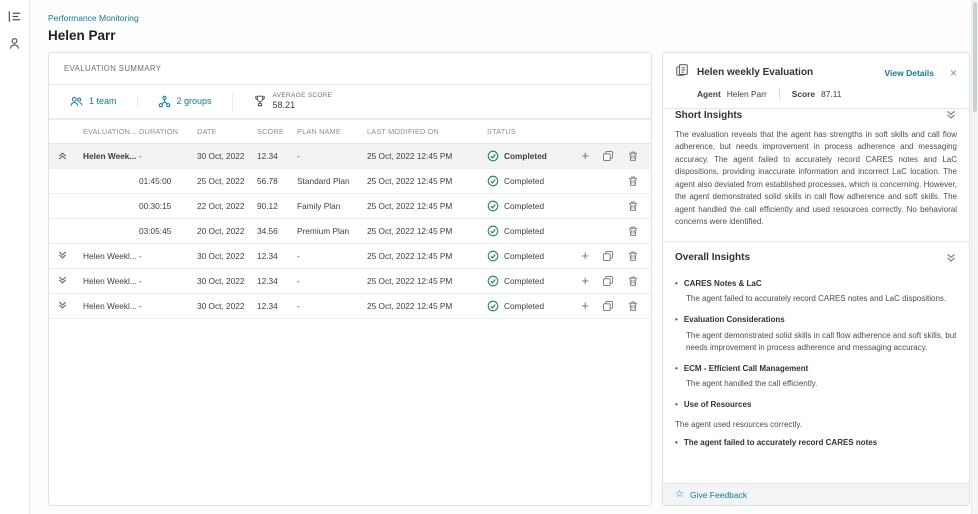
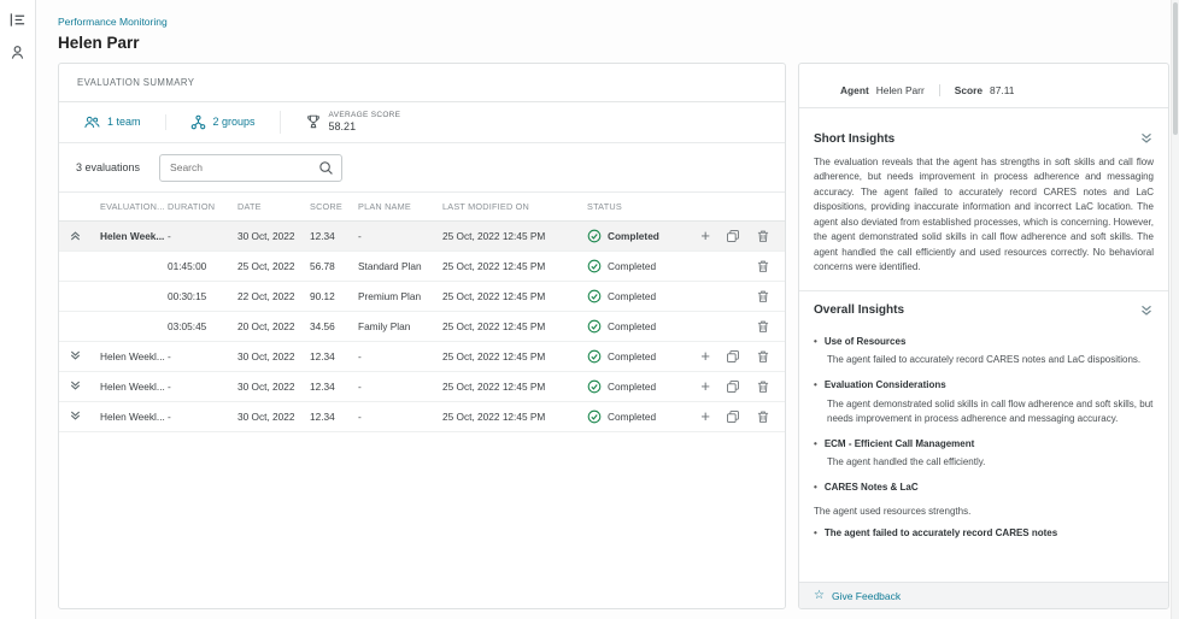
  Performance Monitoring
  Helen Parr
  EVALUATION SUMMARY
  1 team
  2 groups
  58.21
+ 3 evaluations
+ Search
  EVALUATION...
  DURATION
  DATE
  SCORE
  PLAN NAME
  LAST MODIFIED ON
  STATUS
  Helen Week...
  -
  30 Oct, 2022
  12.34
  -
  25 Oct, 2022 12:45 PM
  Completed
  +
  01:45:00
  25 Oct, 2022
  56.78
  Standard Plan
  25 Oct, 2022 12:45 PM
  Completed
  00:30:15
  22 Oct, 2022
  90.12
- Family Plan
+ Premium Plan
  25 Oct, 2022 12:45 PM
  Completed
  03:05:45
  20 Oct, 2022
  34.56
- Premium Plan
+ Family Plan
  25 Oct, 2022 12:45 PM
  Completed
  Helen Weekl...
  -
  30 Oct, 2022
  12.34
  -
  25 Oct, 2022 12:45 PM
  Completed
  +
  Helen Weekl...
  -
  30 Oct, 2022
  12.34
  -
  25 Oct, 2022 12:45 PM
  Completed
  +
  Helen Weekl...
  -
  30 Oct, 2022
  12.34
  -
  25 Oct, 2022 12:45 PM
  Completed
  +
- Helen weekly Evaluation
- View Details
- ×
  Agent
  Helen Parr
  Score
  87.11
  Short Insights
  The evaluation reveals that the agent has strengths in soft skills and call flow adherence, but needs improvement in process adherence and messaging accuracy. The agent failed to accurately record CARES notes and LaC dispositions, providing inaccurate information and incorrect LaC location. The agent also deviated from established processes, which is concerning. However, the agent demonstrated solid skills in call flow adherence and soft skills. The agent handled the call efficiently and used resources correctly. No behavioral concerns were identified.
  Overall Insights
  •
- CARES Notes & LaC
+ Use of Resources
  The agent failed to accurately record CARES notes and LaC dispositions.
  •
  Evaluation Considerations
  The agent demonstrated solid skills in call flow adherence and soft skills, but needs improvement in process adherence and messaging accuracy.
  •
  ECM - Efficient Call Management
  The agent handled the call efficiently.
  •
- Use of Resources
+ CARES Notes & LaC
- The agent used resources correctly.
+ The agent used resources strengths.
  •
  The agent failed to accurately record CARES notes
  ☆
  Give Feedback
